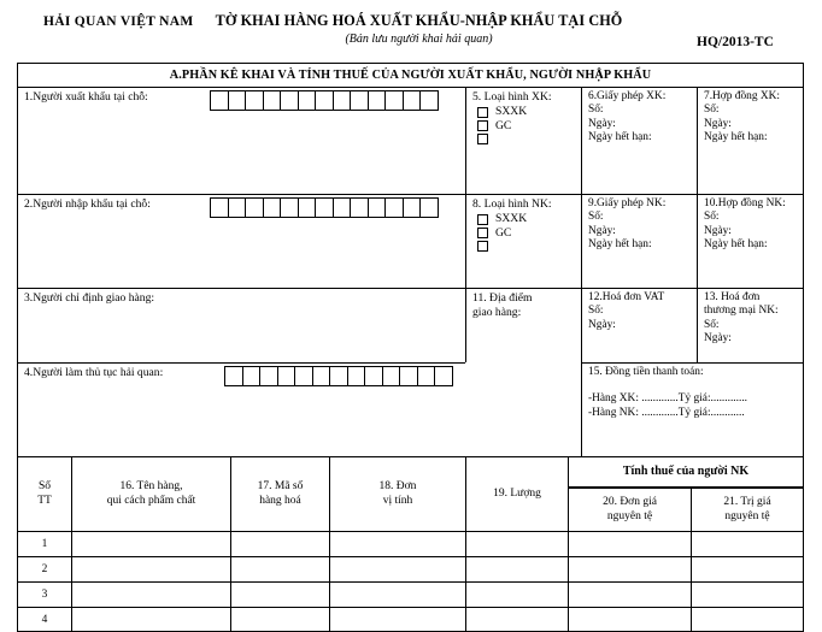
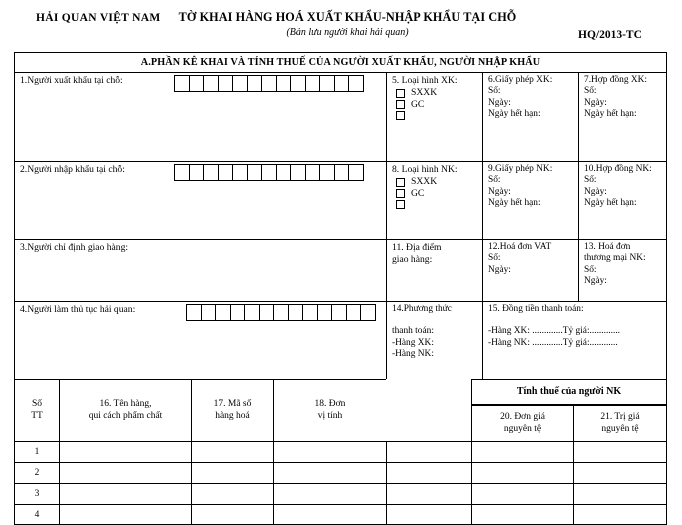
  HẢI QUAN VIỆT NAM
  TỜ KHAI HÀNG HOÁ XUẤT KHẨU-NHẬP KHẨU TẠI CHỖ
  (Bản lưu người khai hải quan)
  HQ/2013-TC
  A.PHẦN KÊ KHAI VÀ TÍNH THUẾ CỦA NGƯỜI XUẤT KHẨU, NGƯỜI NHẬP KHẨU
  1.Người xuất khẩu tại chỗ:
  5. Loại hình XK:
  SXXK
  GC
  6.Giấy phép XK:
  Số:
  Ngày:
  Ngày hết hạn:
  7.Hợp đồng XK:
  Số:
  Ngày:
  Ngày hết hạn:
  2.Người nhập khẩu tại chỗ:
  8. Loại hình NK:
  SXXK
  GC
  9.Giấy phép NK:
  Số:
  Ngày:
  Ngày hết hạn:
  10.Hợp đồng NK:
  Số:
  Ngày:
  Ngày hết hạn:
  3.Người chỉ định giao hàng:
  11. Địa điểm
  giao hàng:
  12.Hoá đơn VAT
  Số:
  Ngày:
  13. Hoá đơn
  thương mại NK:
  Số:
  Ngày:
  4.Người làm thủ tục hải quan:
+ 14.Phương thức
+ thanh toán:
+ -Hàng XK:
+ -Hàng NK:
  15. Đồng tiền thanh toán:
  -Hàng XK: .............Tỷ giá:.............
  -Hàng NK: .............Tỷ giá:............
  Số
  TT
  16. Tên hàng,
  qui cách phẩm chất
  17. Mã số
  hàng hoá
  18. Đơn
  vị tính
- 19. Lượng
  Tính thuế của người NK
  20. Đơn giá
  nguyên tệ
  21. Trị giá
  nguyên tệ
  1
  2
  3
  4
